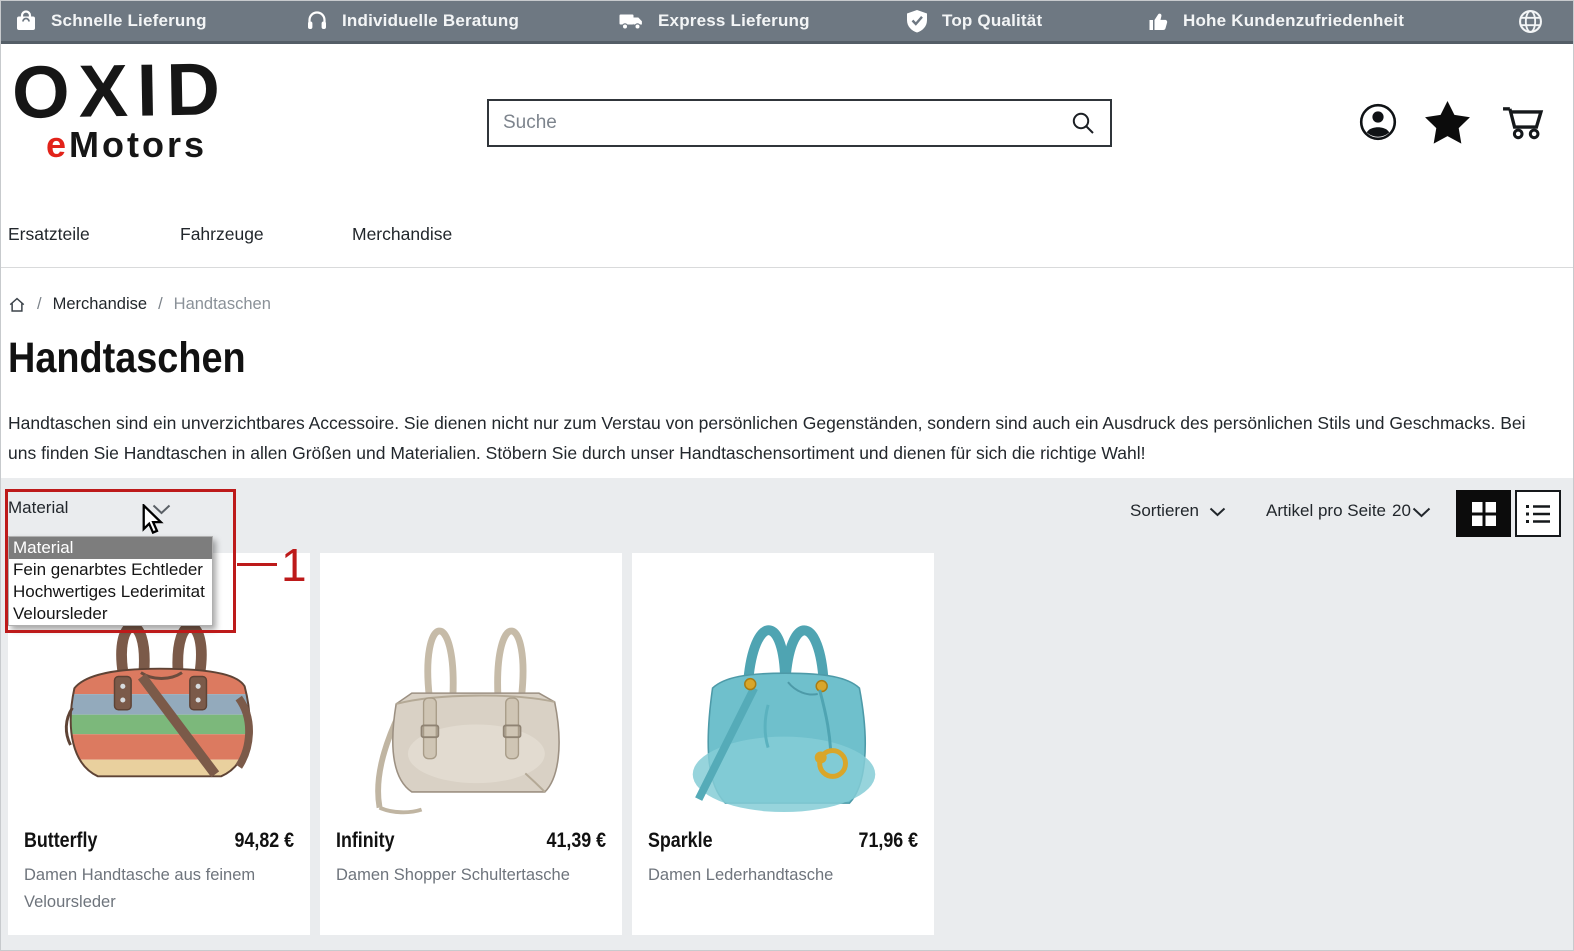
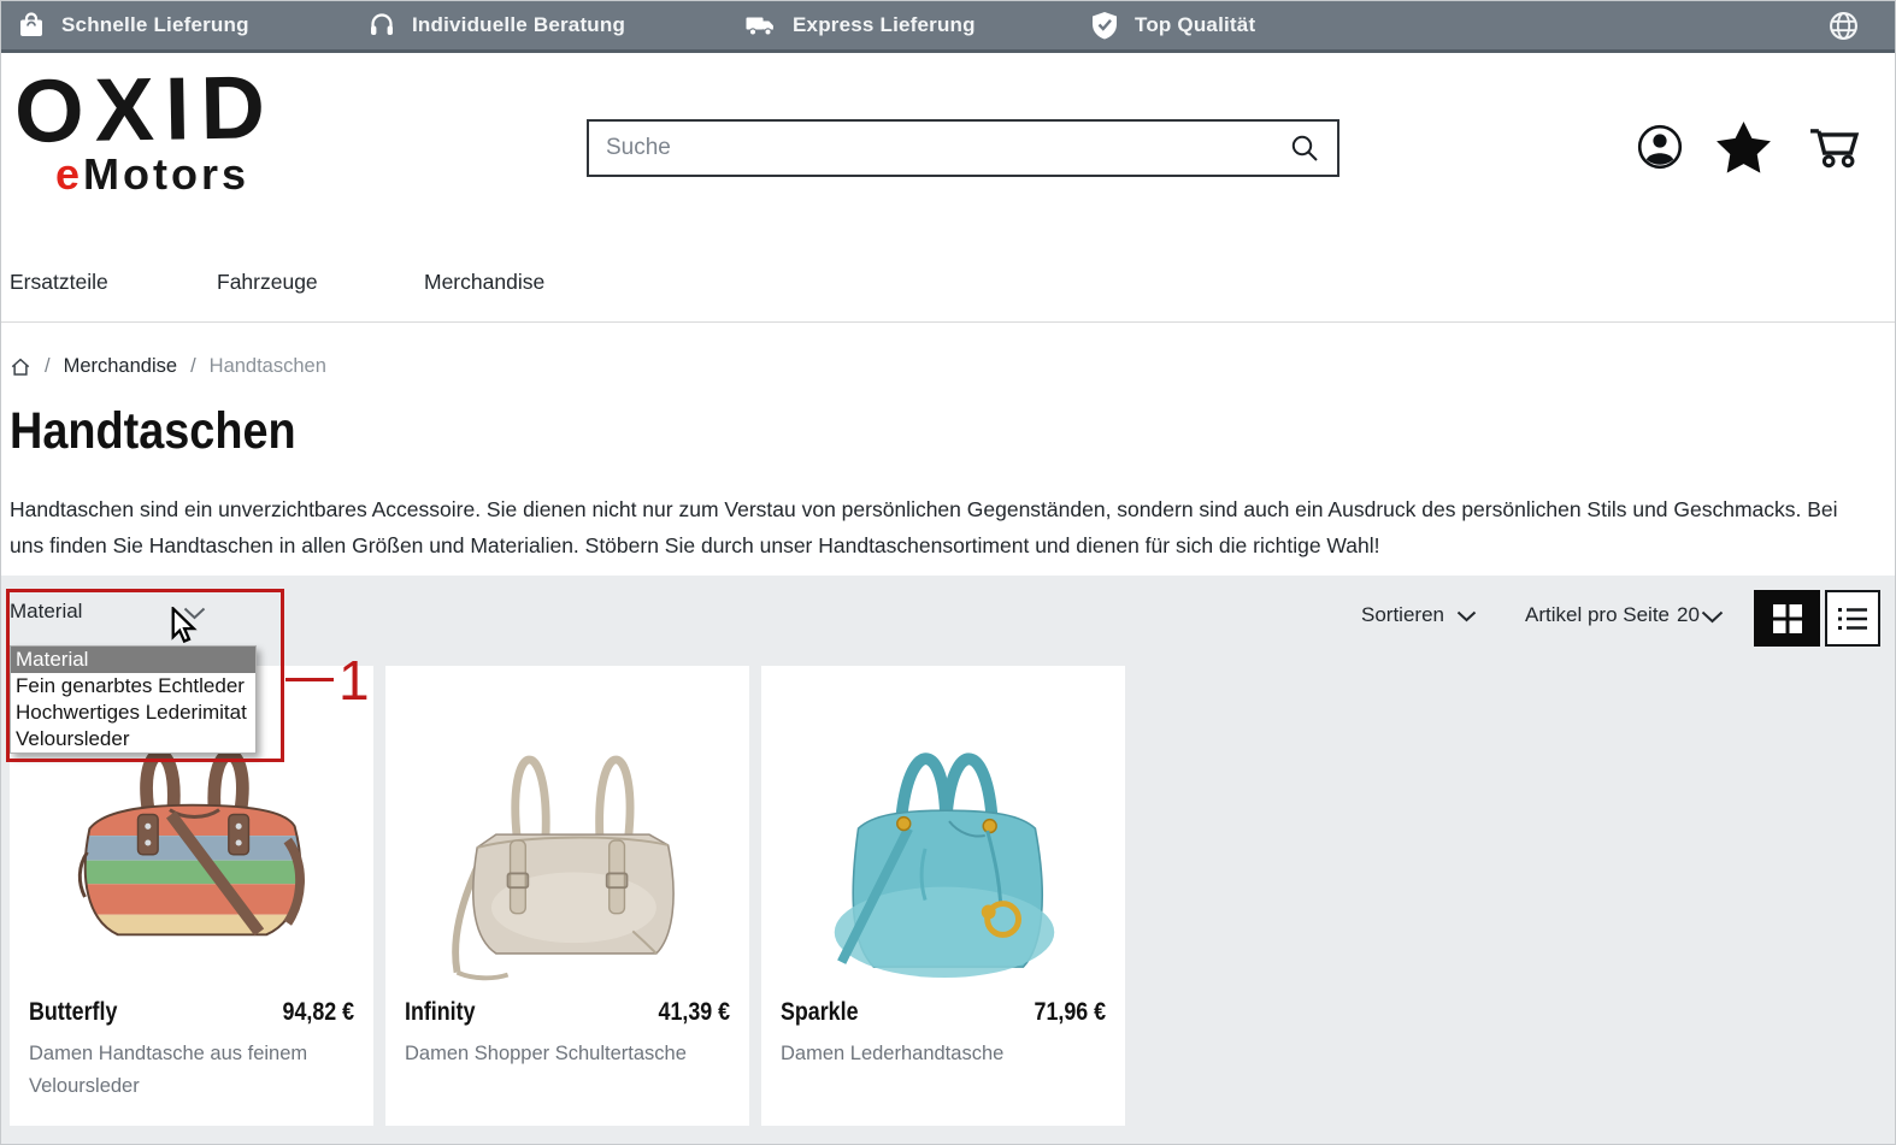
  Schnelle Lieferung
  Individuelle Beratung
  Express Lieferung
  Top Qualität
- Hohe Kundenzufriedenheit
  OXID
  eMotors
  Suche
  Ersatzteile
  Fahrzeuge
  Merchandise
  /
  Merchandise
  /
  Handtaschen
  Handtaschen
  Handtaschen sind ein unverzichtbares Accessoire. Sie dienen nicht nur zum Verstau von persönlichen Gegenständen, sondern sind auch ein Ausdruck des persönlichen Stils und Geschmacks. Bei uns finden Sie Handtaschen in allen Größen und Materialien. Stöbern Sie durch unser Handtaschensortiment und dienen für sich die richtige Wahl!
  Material
  Material
  Fein genarbtes Echtleder
  Hochwertiges Lederimitat
  Veloursleder
  1
  Sortieren
  Artikel pro Seite
  20
  Butterfly
  94,82 €
  Damen Handtasche aus feinem Veloursleder
  Infinity
  41,39 €
  Damen Shopper Schultertasche
  Sparkle
  71,96 €
  Damen Lederhandtasche
